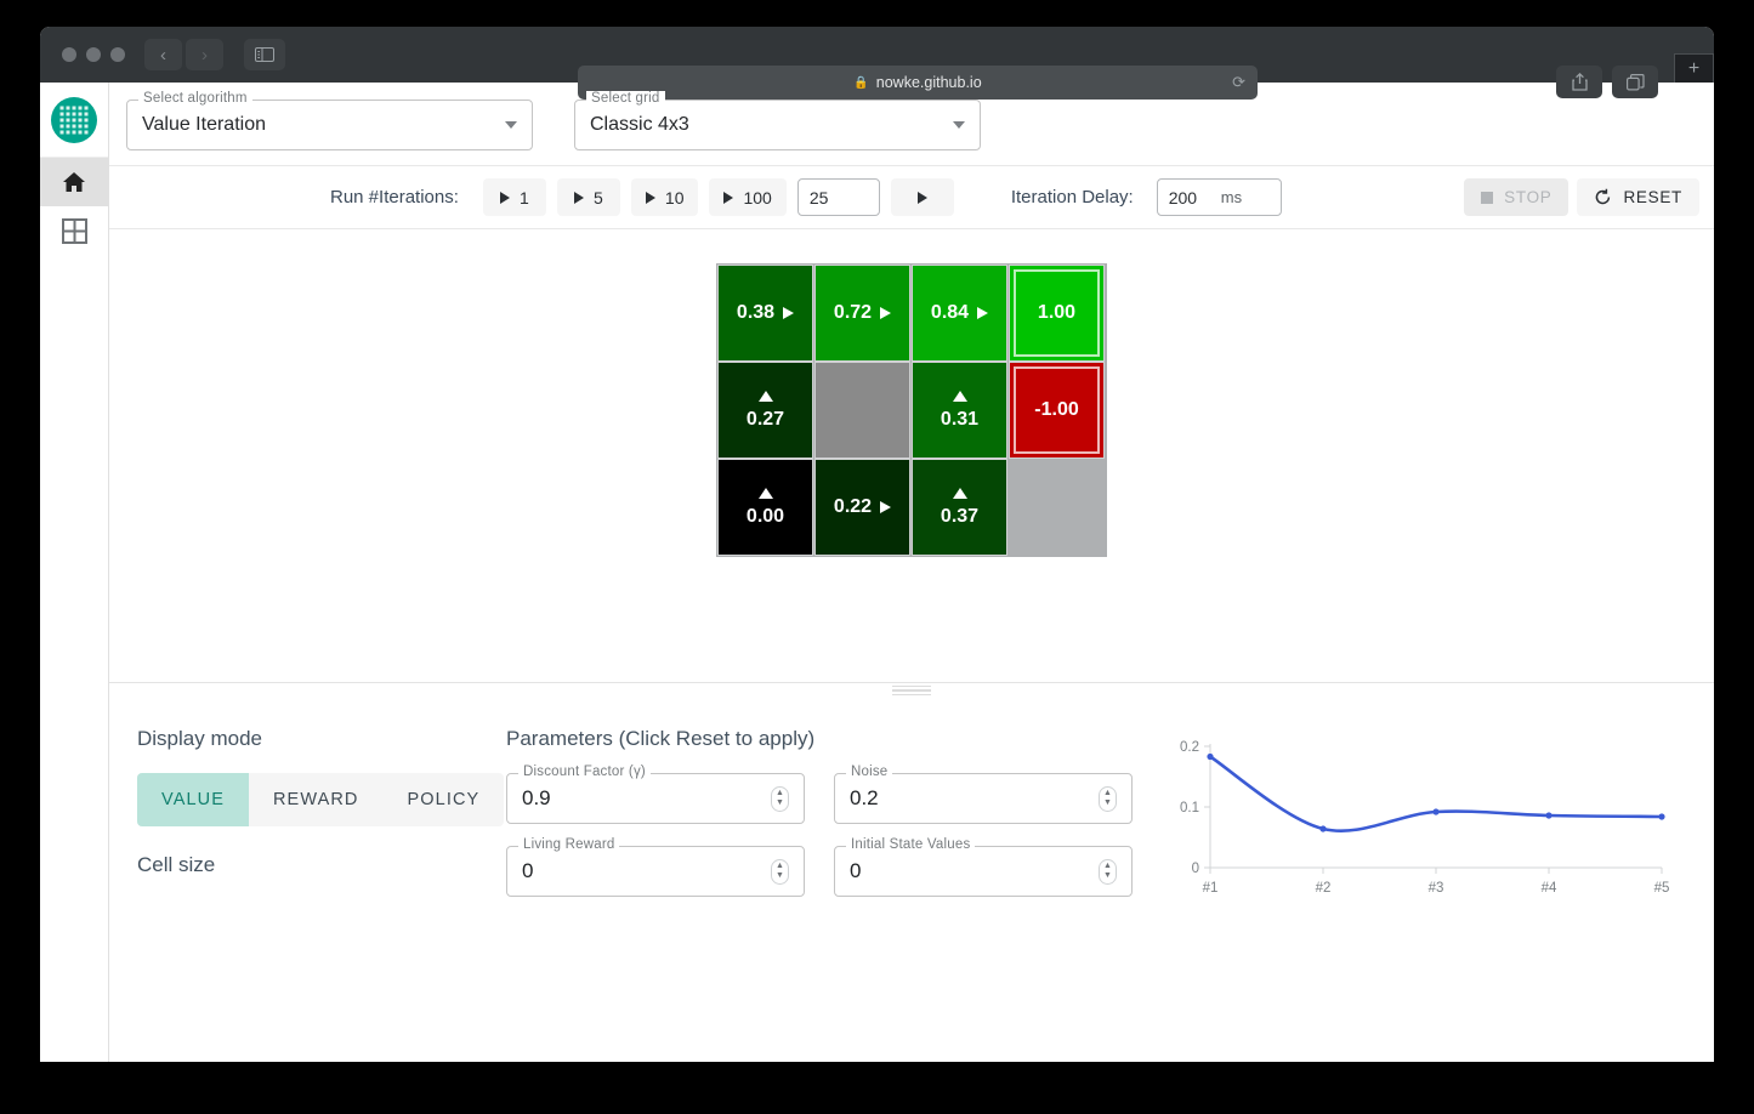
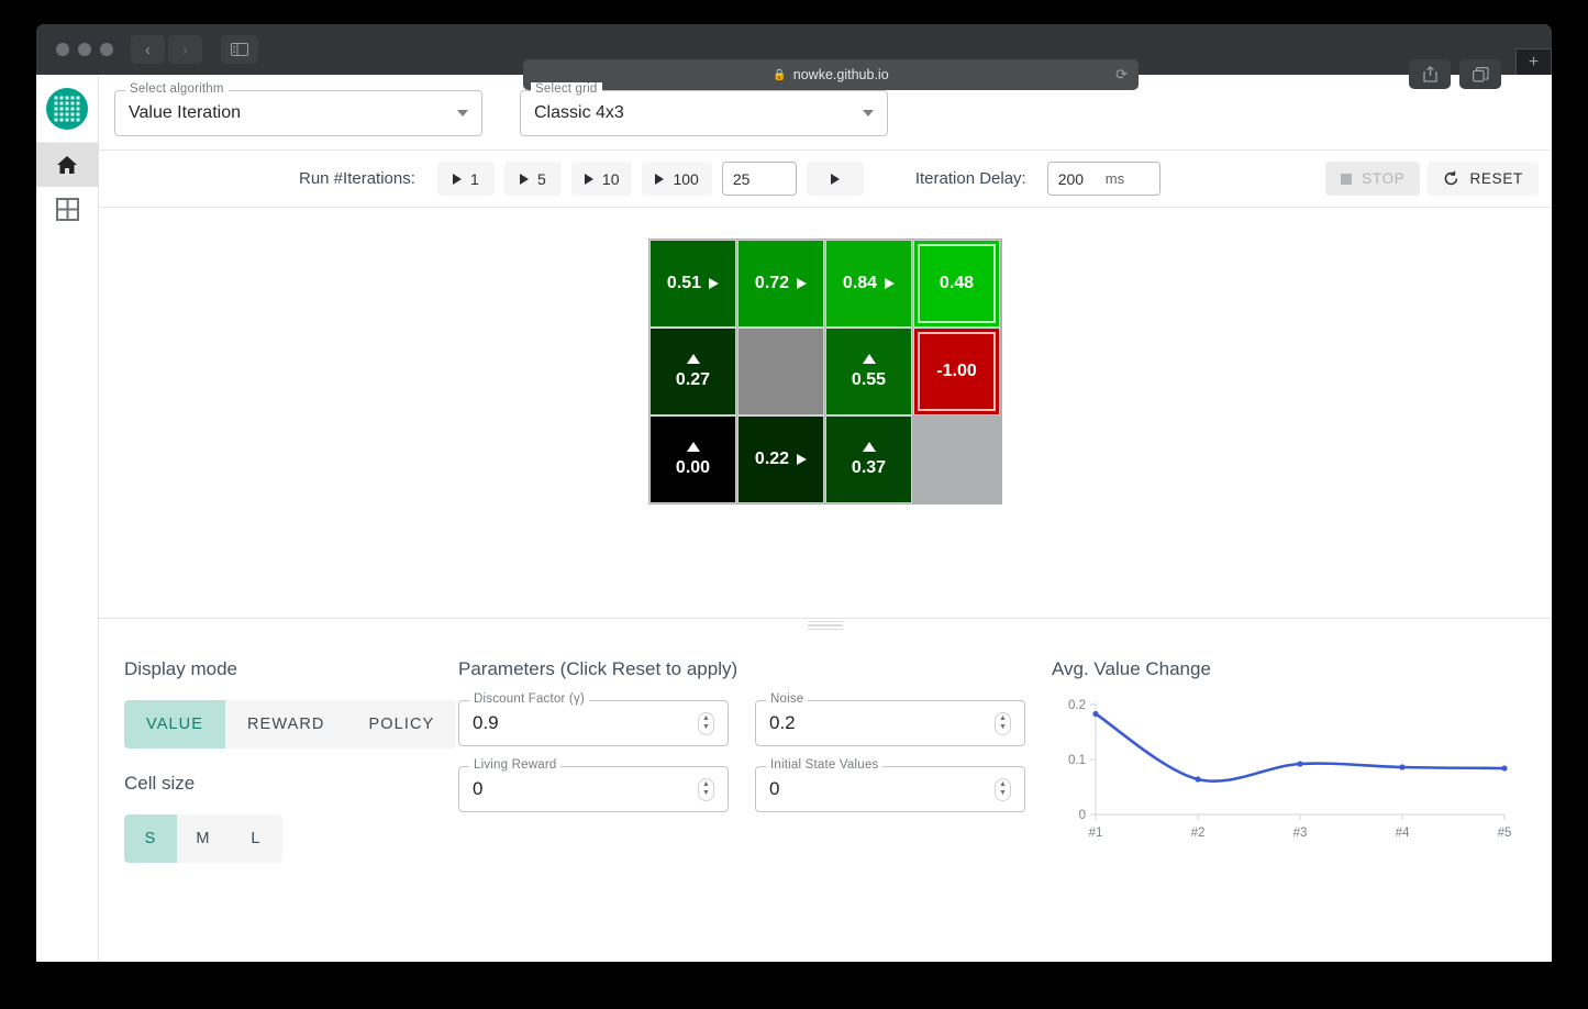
  ‹
  ›
  🔒
  nowke.github.io
  ⟳
  +
  Select algorithm
  Value Iteration
  Select grid
  Classic 4x3
  Run #Iterations:
  1
  5
  10
  100
  25
  Iteration Delay:
  200
  ms
  STOP
  RESET
- 0.38
+ 0.51
  0.72
  0.84
- 1.00
+ 0.48
  0.27
- 0.31
+ 0.55
  -1.00
  0.00
  0.22
  0.37
  Display mode
  VALUE
  REWARD
  POLICY
  Cell size
+ S
+ M
+ L
  Parameters (Click Reset to apply)
  Discount Factor (γ)
  0.9
  Noise
  0.2
  Living Reward
  0
  Initial State Values
  0
+ Avg. Value Change
  0
  0.1
  0.2
  #1
  #2
  #3
  #4
  #5
